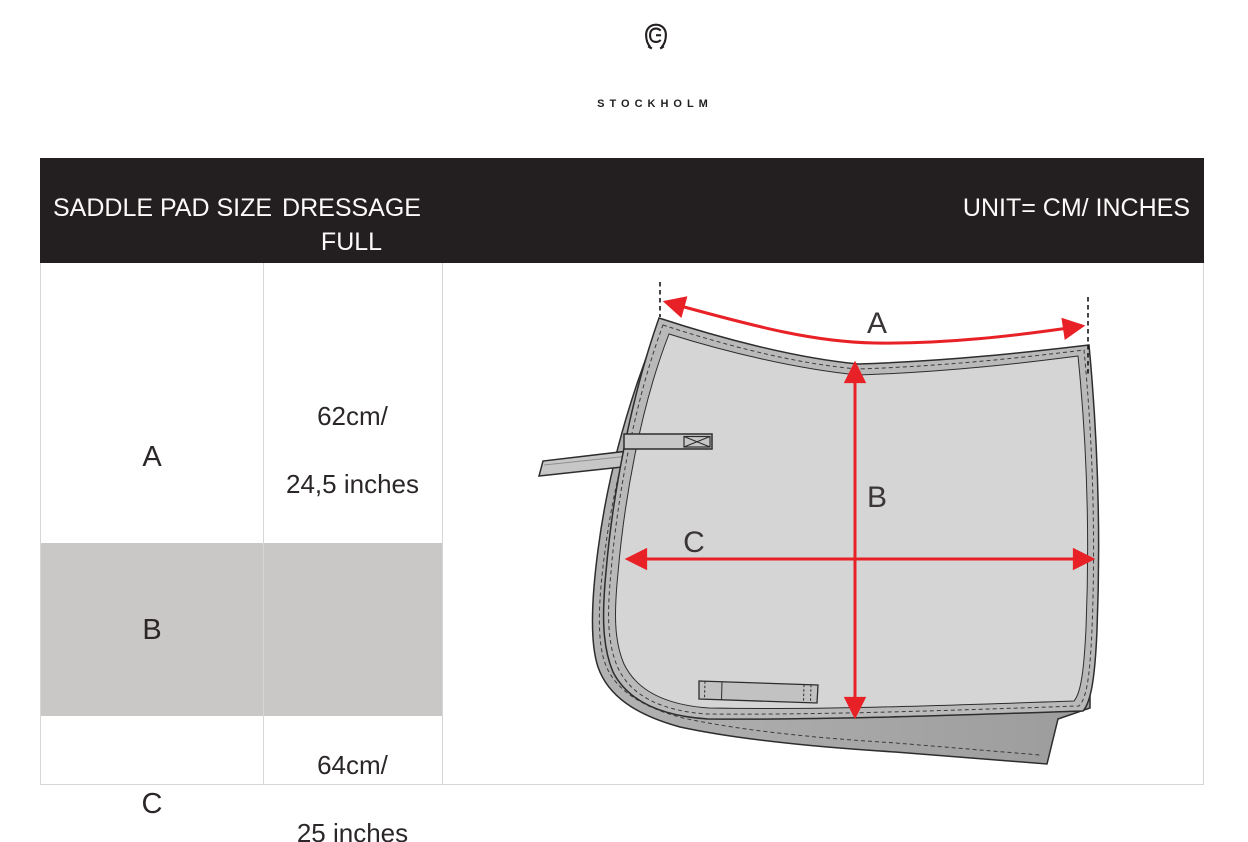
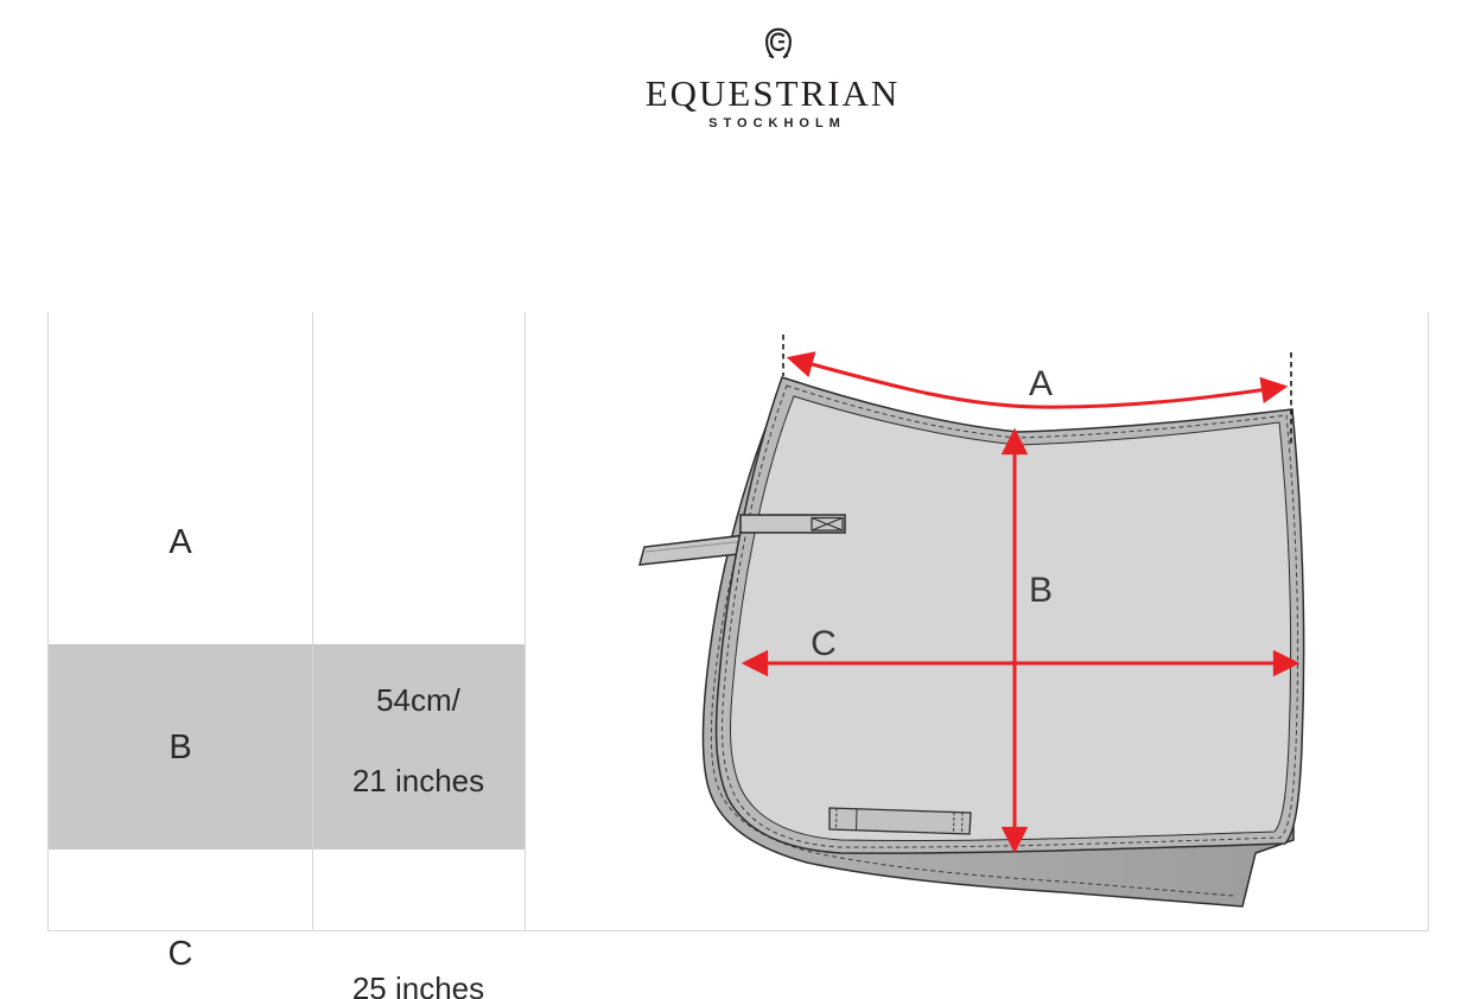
+ EQUESTRIAN
  STOCKHOLM
- SADDLE PAD SIZE
- DRESSAGE
- FULL
- UNIT= CM/ INCHES
  A
- 62cm/
- 24,5 inches
  B
+ 54cm/
+ 21 inches
  C
- 64cm/
  25 inches
  A
  B
  C
